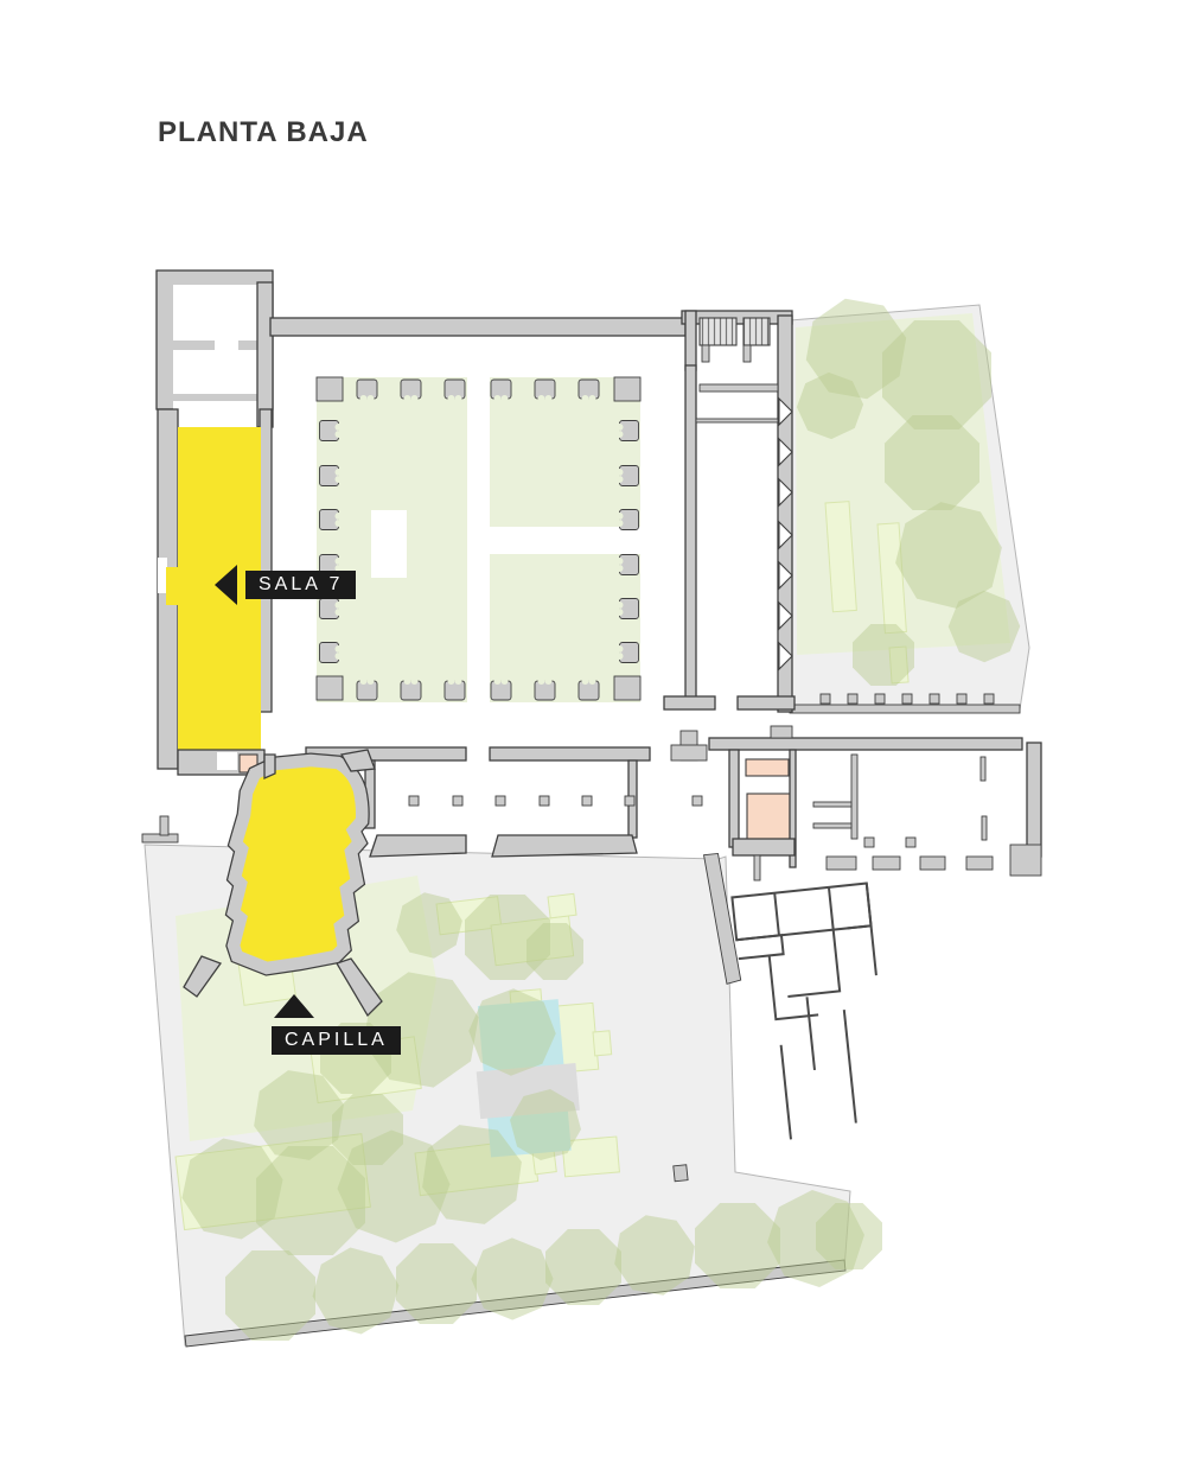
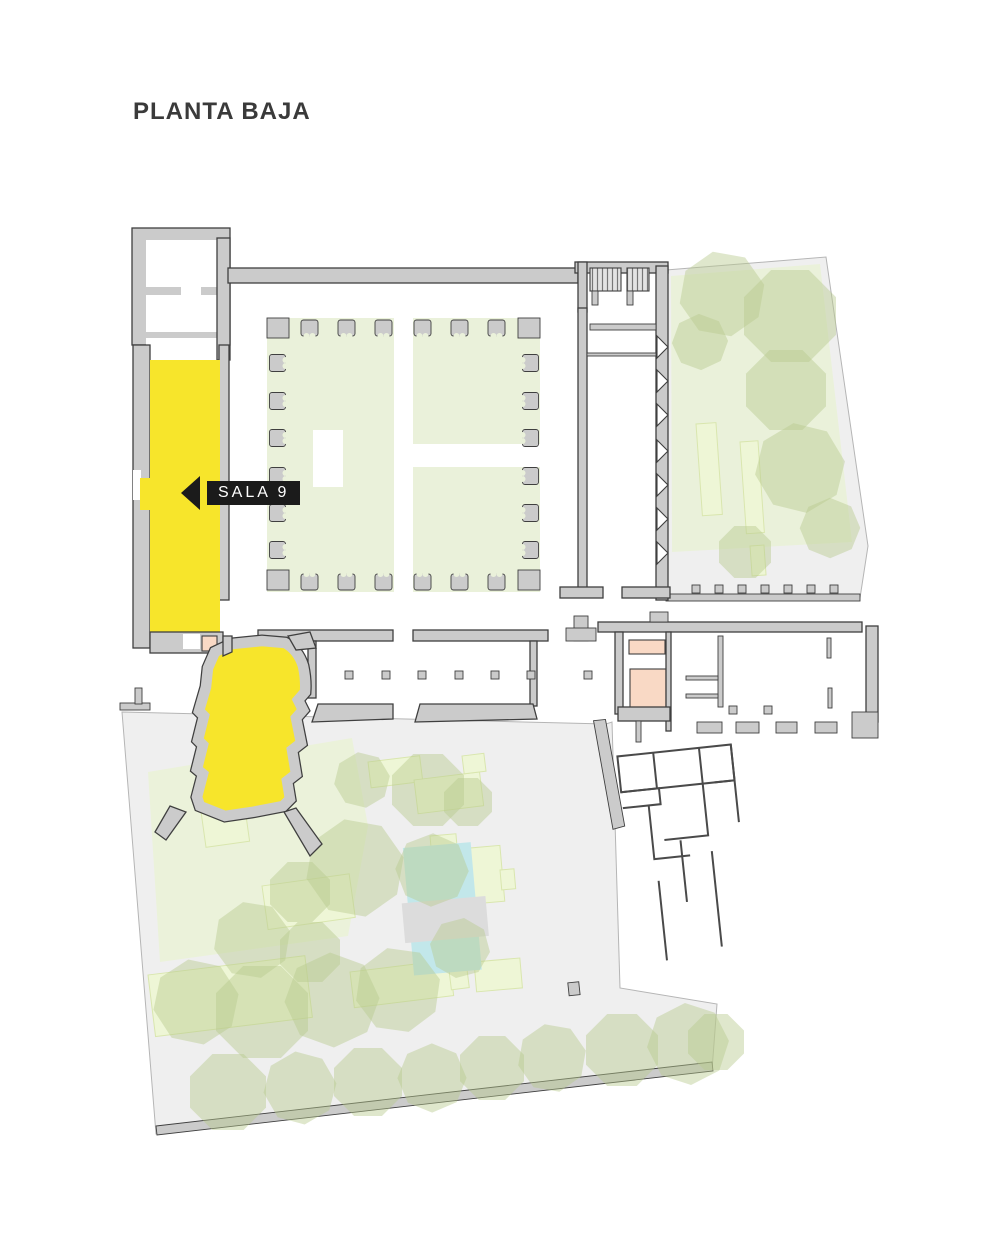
  PLANTA BAJA
- SALA 7
+ SALA 9
- CAPILLA
